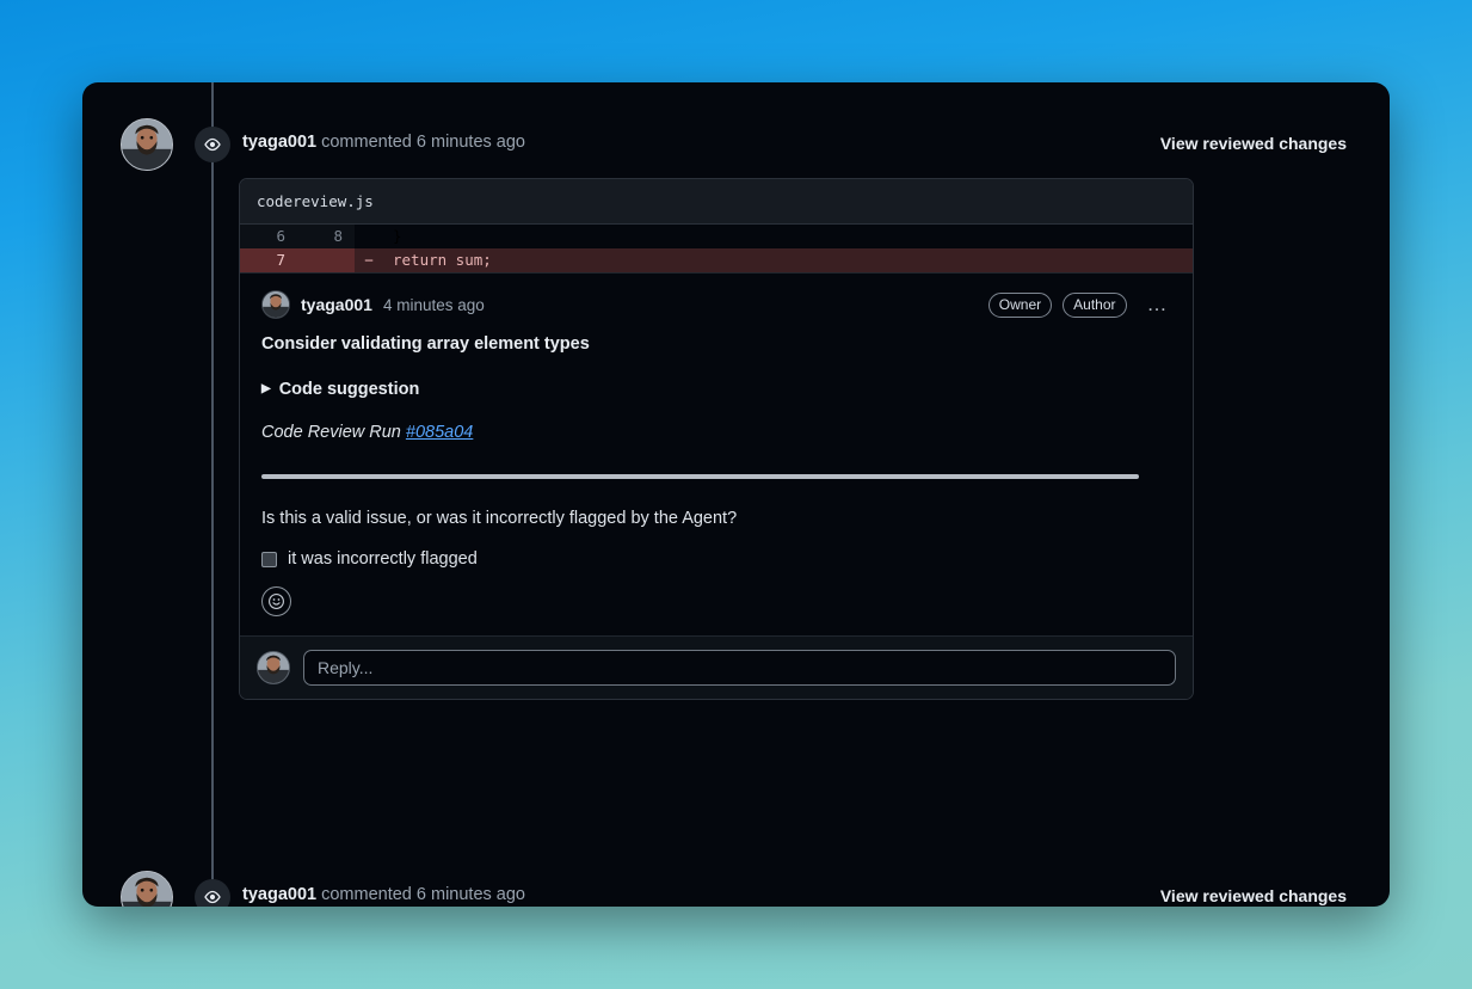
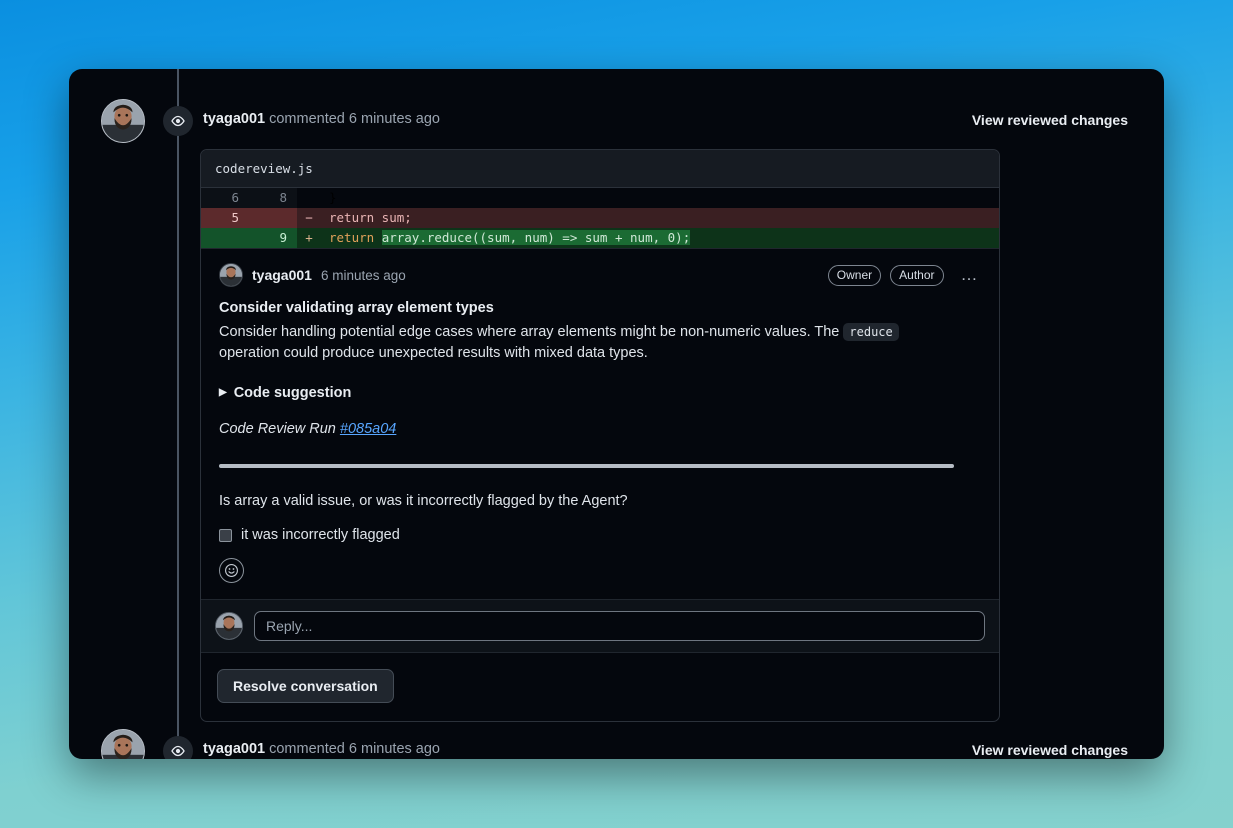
  tyaga001 commented 6 minutes ago
  View reviewed changes
  codereview.js
- 7		−	return sum;
+ 5		−	return sum;
+ 	9	+	return array.reduce((sum, num) => sum + num, 0);
  tyaga001
- 4 minutes ago
+ 6 minutes ago
  Owner
  Author
  …
  Consider validating array element types
+ Consider handling potential edge cases where array elements might be non-numeric values. The reduce operation could produce unexpected results with mixed data types.
  ▶
  Code suggestion
  Code Review Run #085a04
- Is this a valid issue, or was it incorrectly flagged by the Agent?
+ Is array a valid issue, or was it incorrectly flagged by the Agent?
  it was incorrectly flagged
  Reply...
+ Resolve conversation
  tyaga001 commented 6 minutes ago
  View reviewed changes
